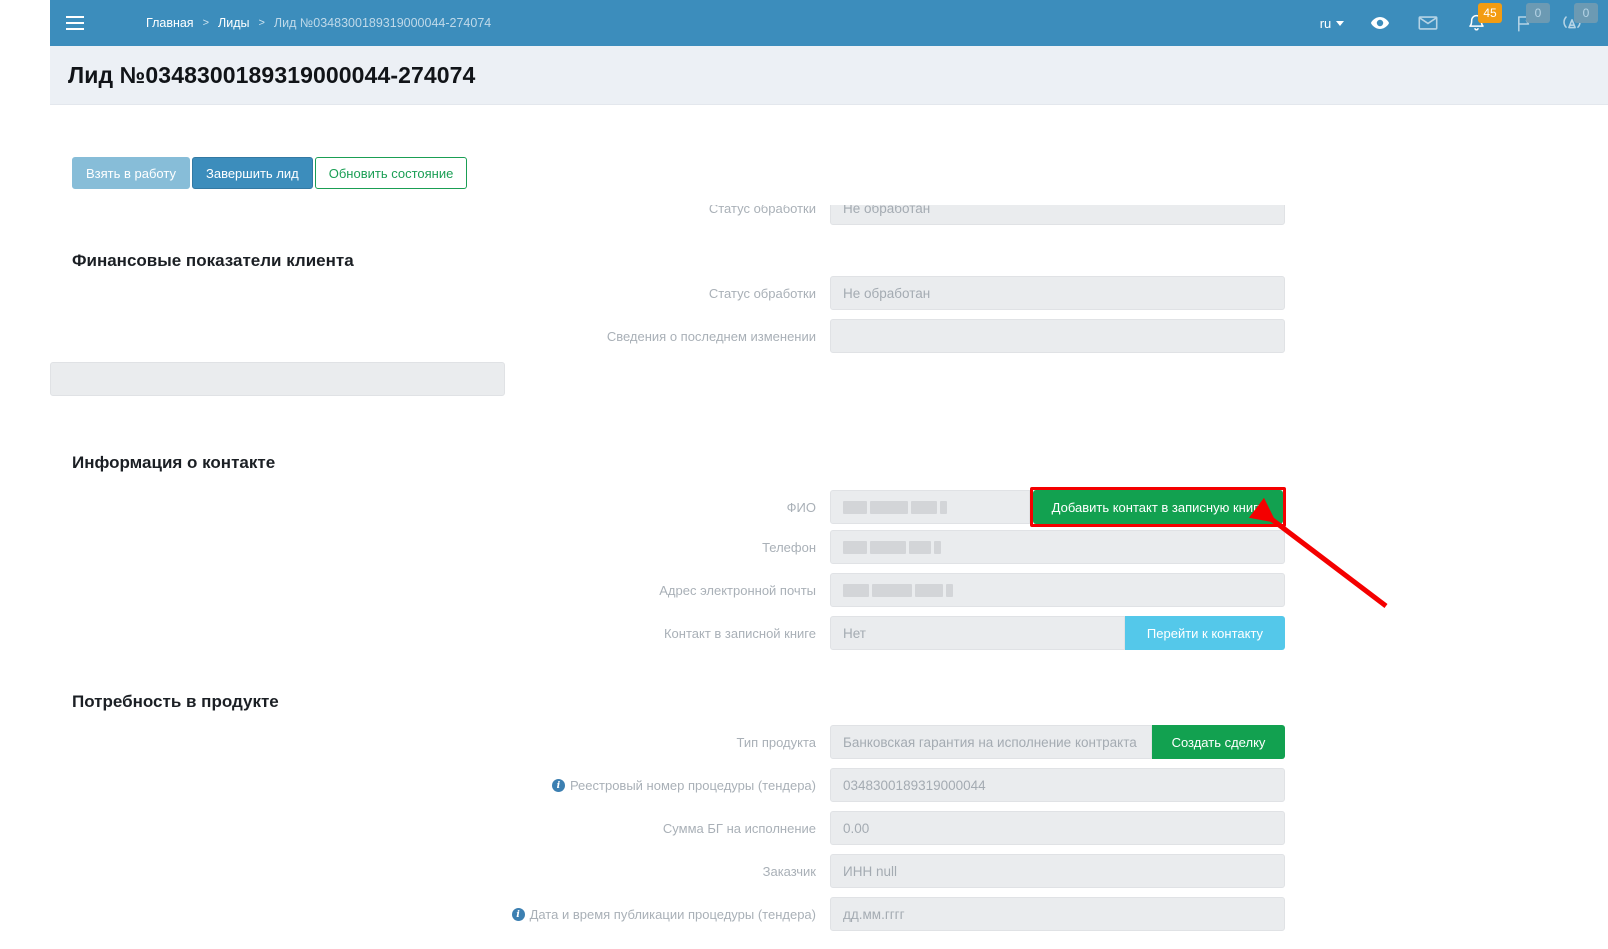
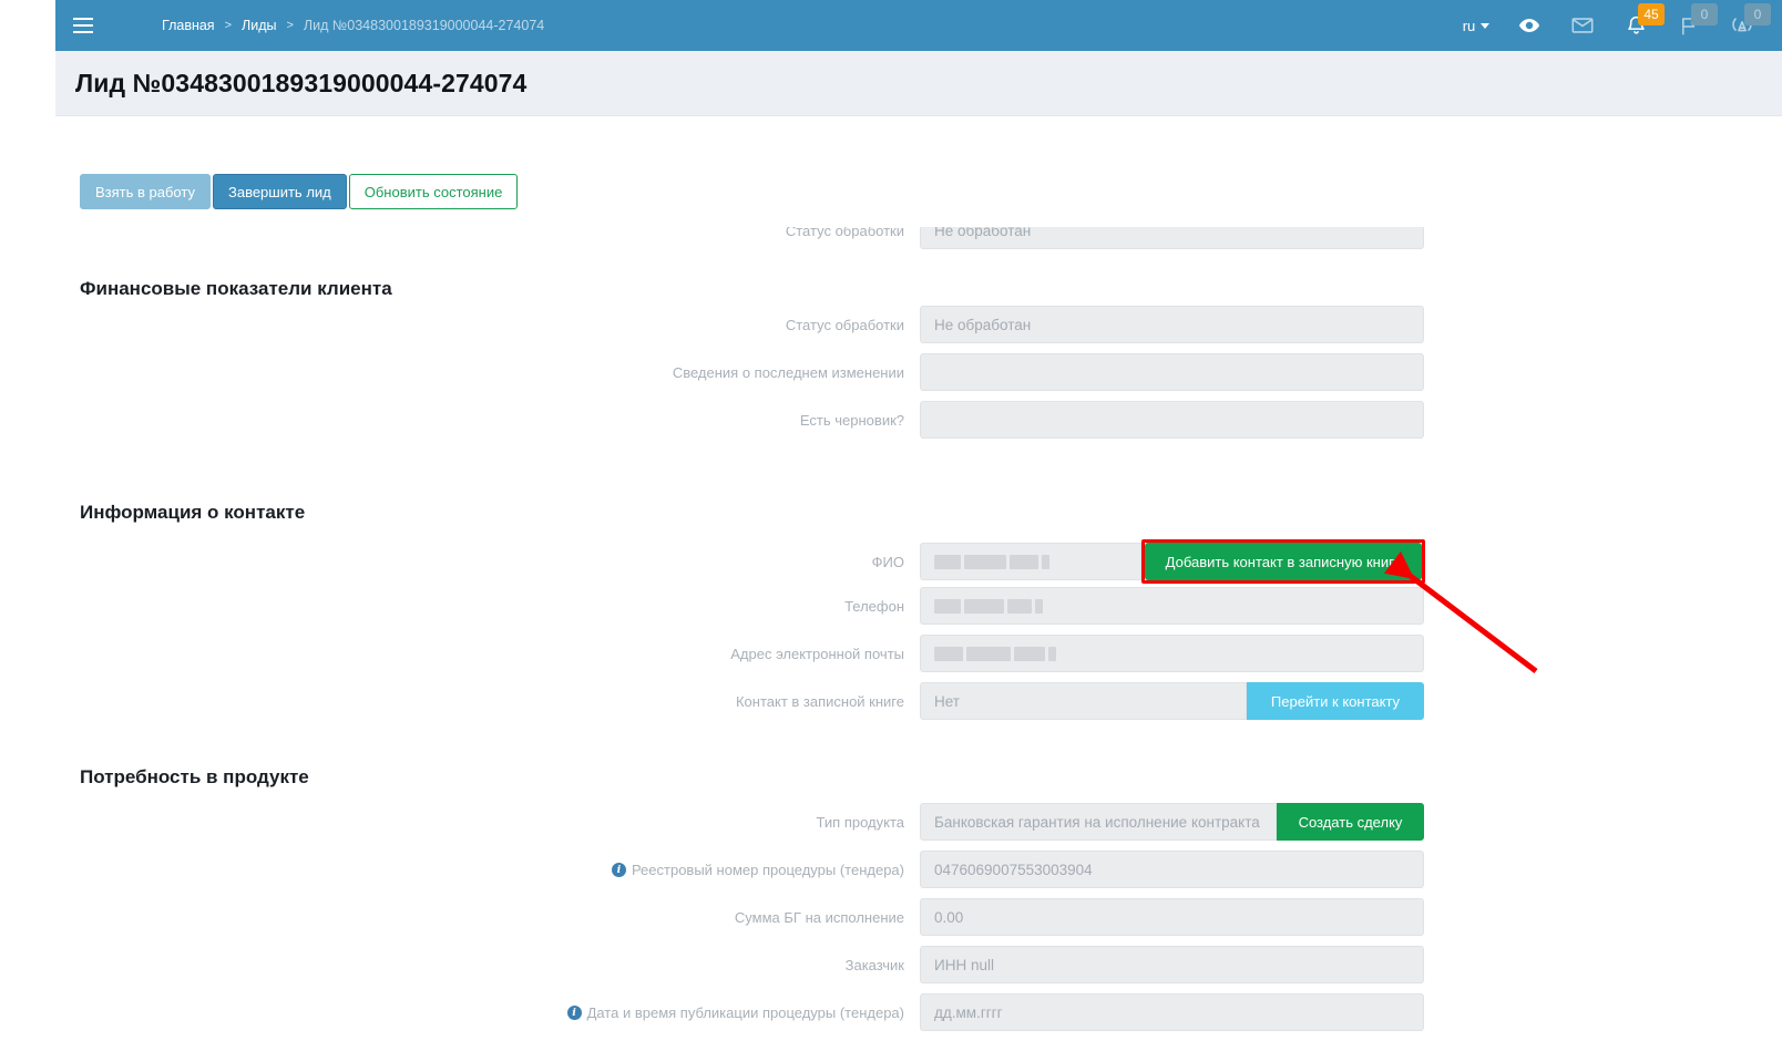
  Главная
  >
  Лиды
  >
  Лид №0348300189319000044-274074
  ru
  45
  0
  0
  Лид №0348300189319000044-274074
  Взять в работу
  Завершить лид
  Обновить состояние
  Статус обработки
  Не обработан
  Финансовые показатели клиента
  Статус обработки
  Не обработан
  Сведения о последнем изменении
+ Есть черновик?
  Информация о контакте
  ФИО
  Добавить контакт в записную книгу
  Телефон
  Адрес электронной почты
  Контакт в записной книге
  Нет
  Перейти к контакту
  Потребность в продукте
  Тип продукта
  Банковская гарантия на исполнение контракта
  Создать сделку
  i
  Реестровый номер процедуры (тендера)
- 0348300189319000044
+ 0476069007553003904
  Сумма БГ на исполнение
  0.00
  Заказчик
  ИНН null
  i
  Дата и время публикации процедуры (тендера)
  дд.мм.гггг
